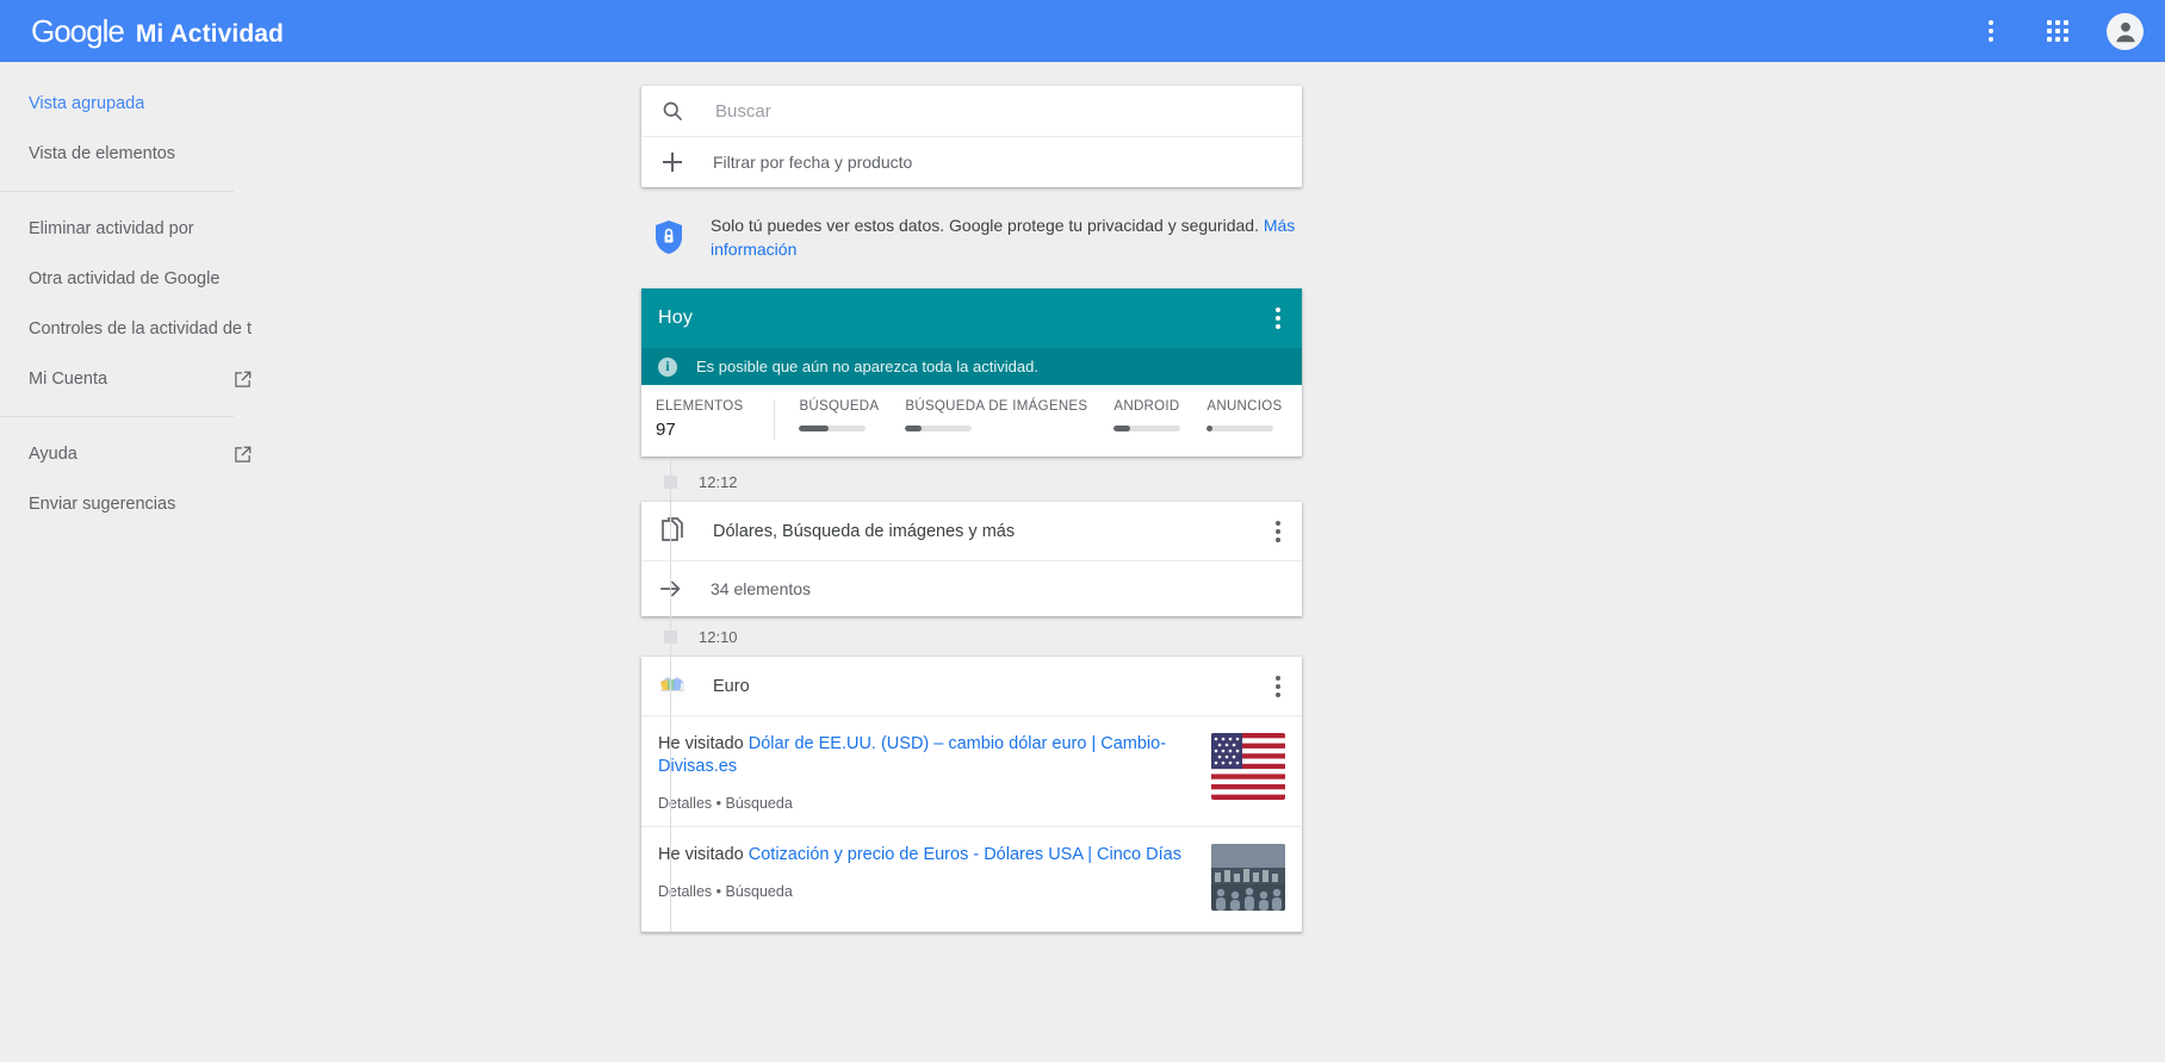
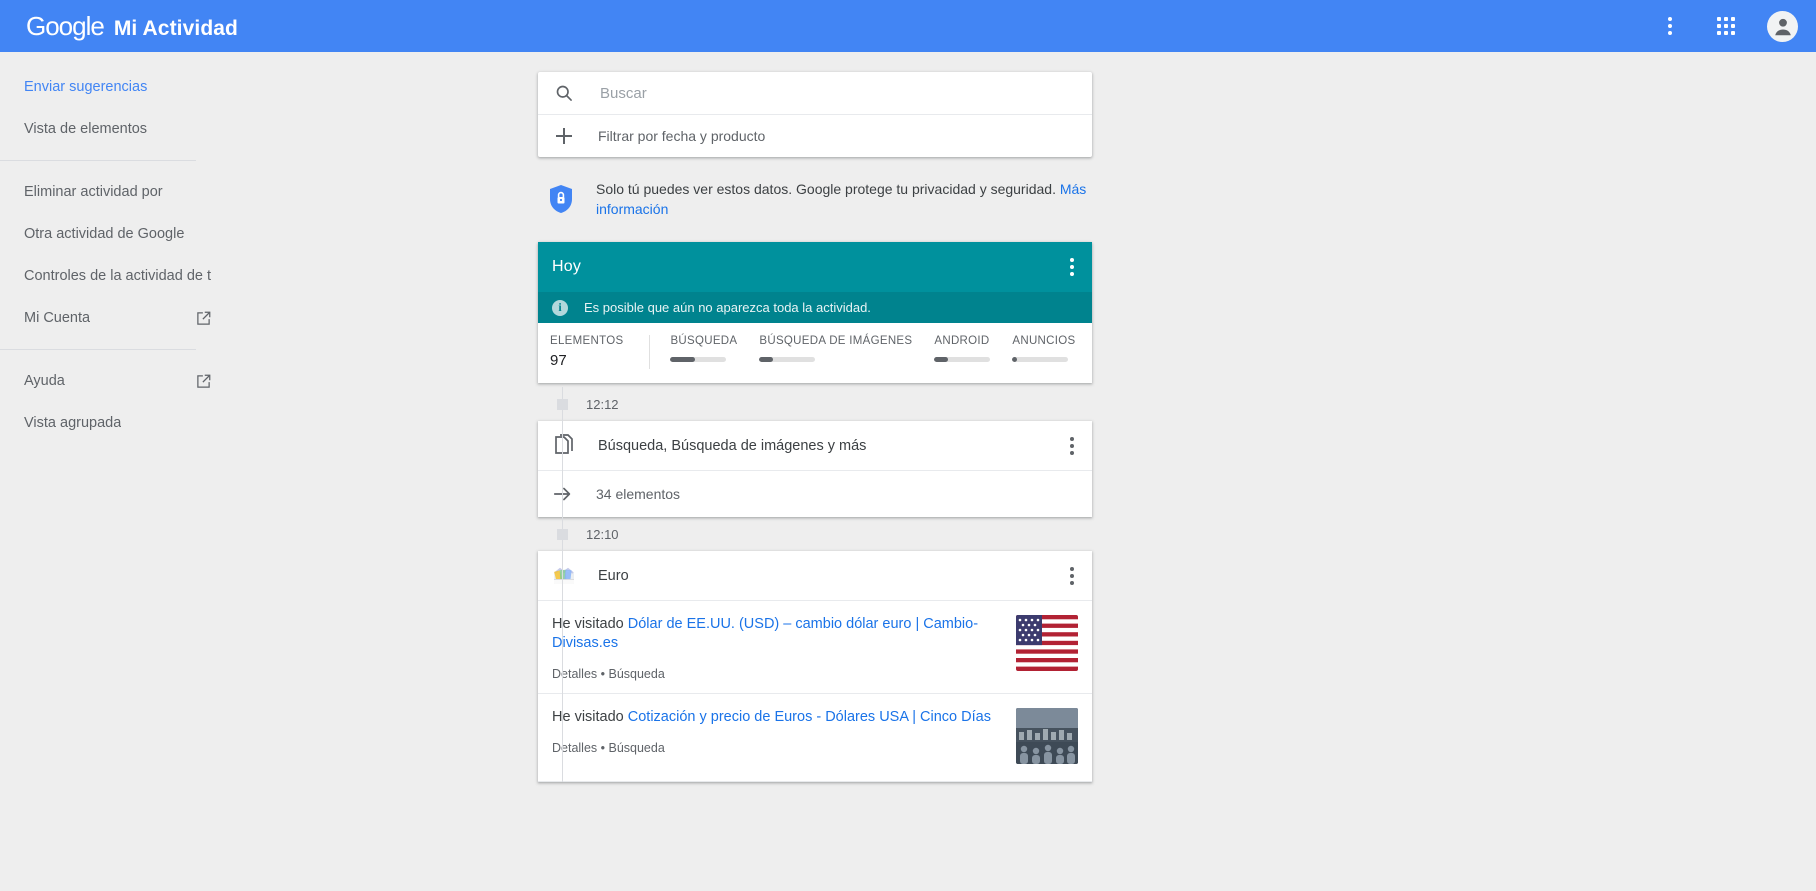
  Google
  Mi Actividad
- Vista agrupada
+ Enviar sugerencias
  Vista de elementos
  Eliminar actividad por
  Otra actividad de Google
  Controles de la actividad de t
  Mi Cuenta
  Ayuda
- Enviar sugerencias
+ Vista agrupada
  Buscar
  Filtrar por fecha y producto
  Solo tú puedes ver estos datos. Google protege tu privacidad y seguridad. Más información
  Hoy
  i
  Es posible que aún no aparezca toda la actividad.
  ELEMENTOS
  97
  BÚSQUEDA
  BÚSQUEDA DE IMÁGENES
  ANDROID
  ANUNCIOS
  12:12
- Dólares, Búsqueda de imágenes y más
+ Búsqueda, Búsqueda de imágenes y más
  34 elementos
  12:10
  Euro
  He visitado Dólar de EE.UU. (USD) – cambio dólar euro | Cambio-Divisas.es
  Detalles • Búsqueda
  He visitado Cotización y precio de Euros - Dólares USA | Cinco Días
  Detalles • Búsqueda
